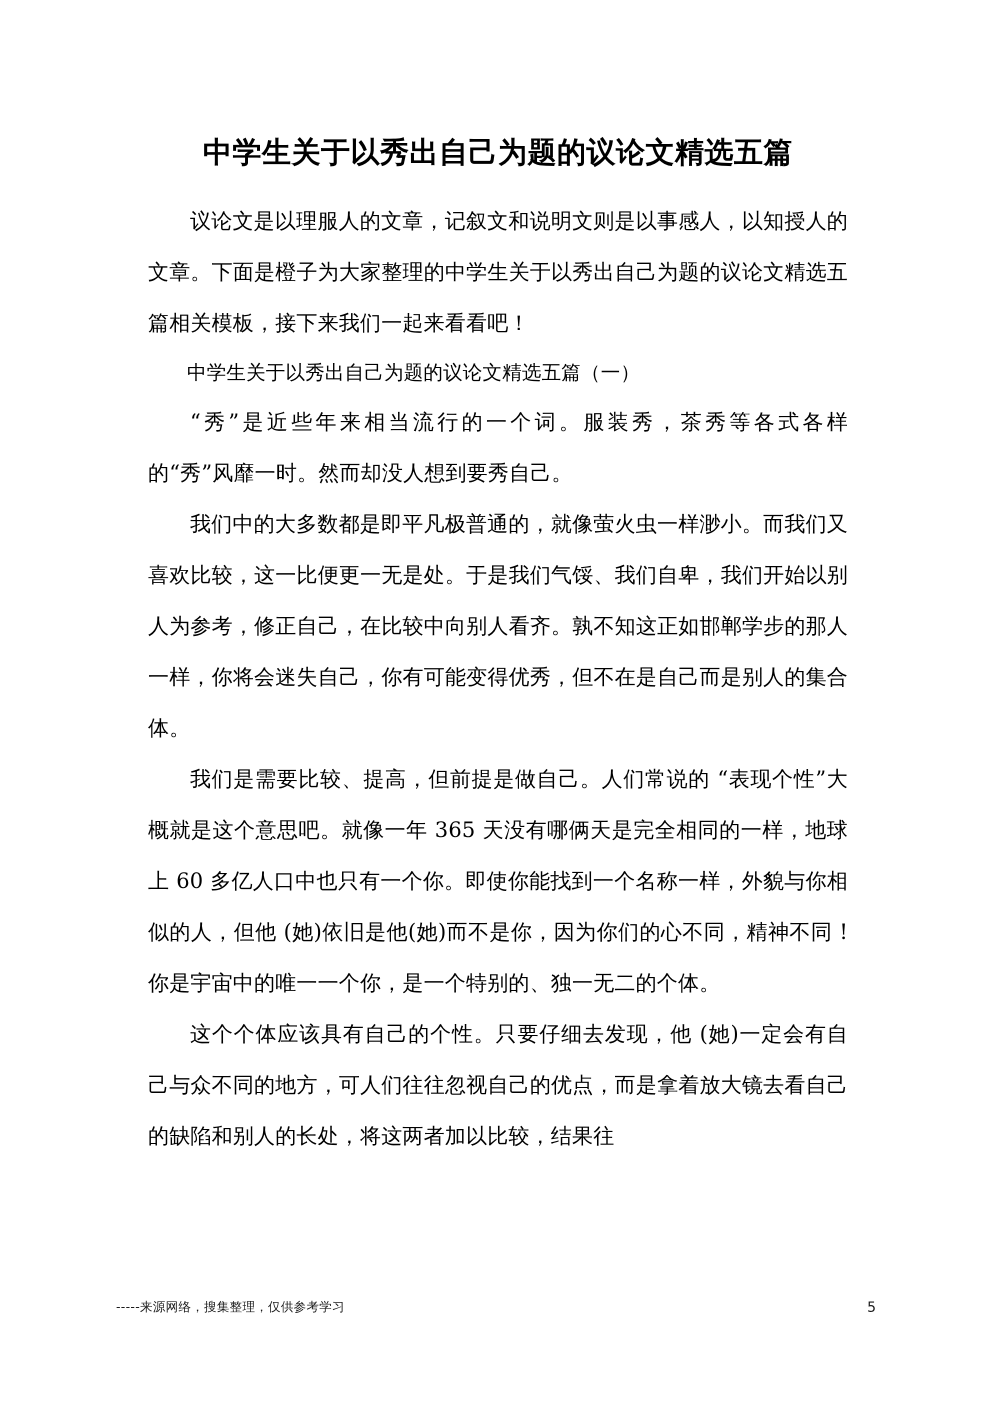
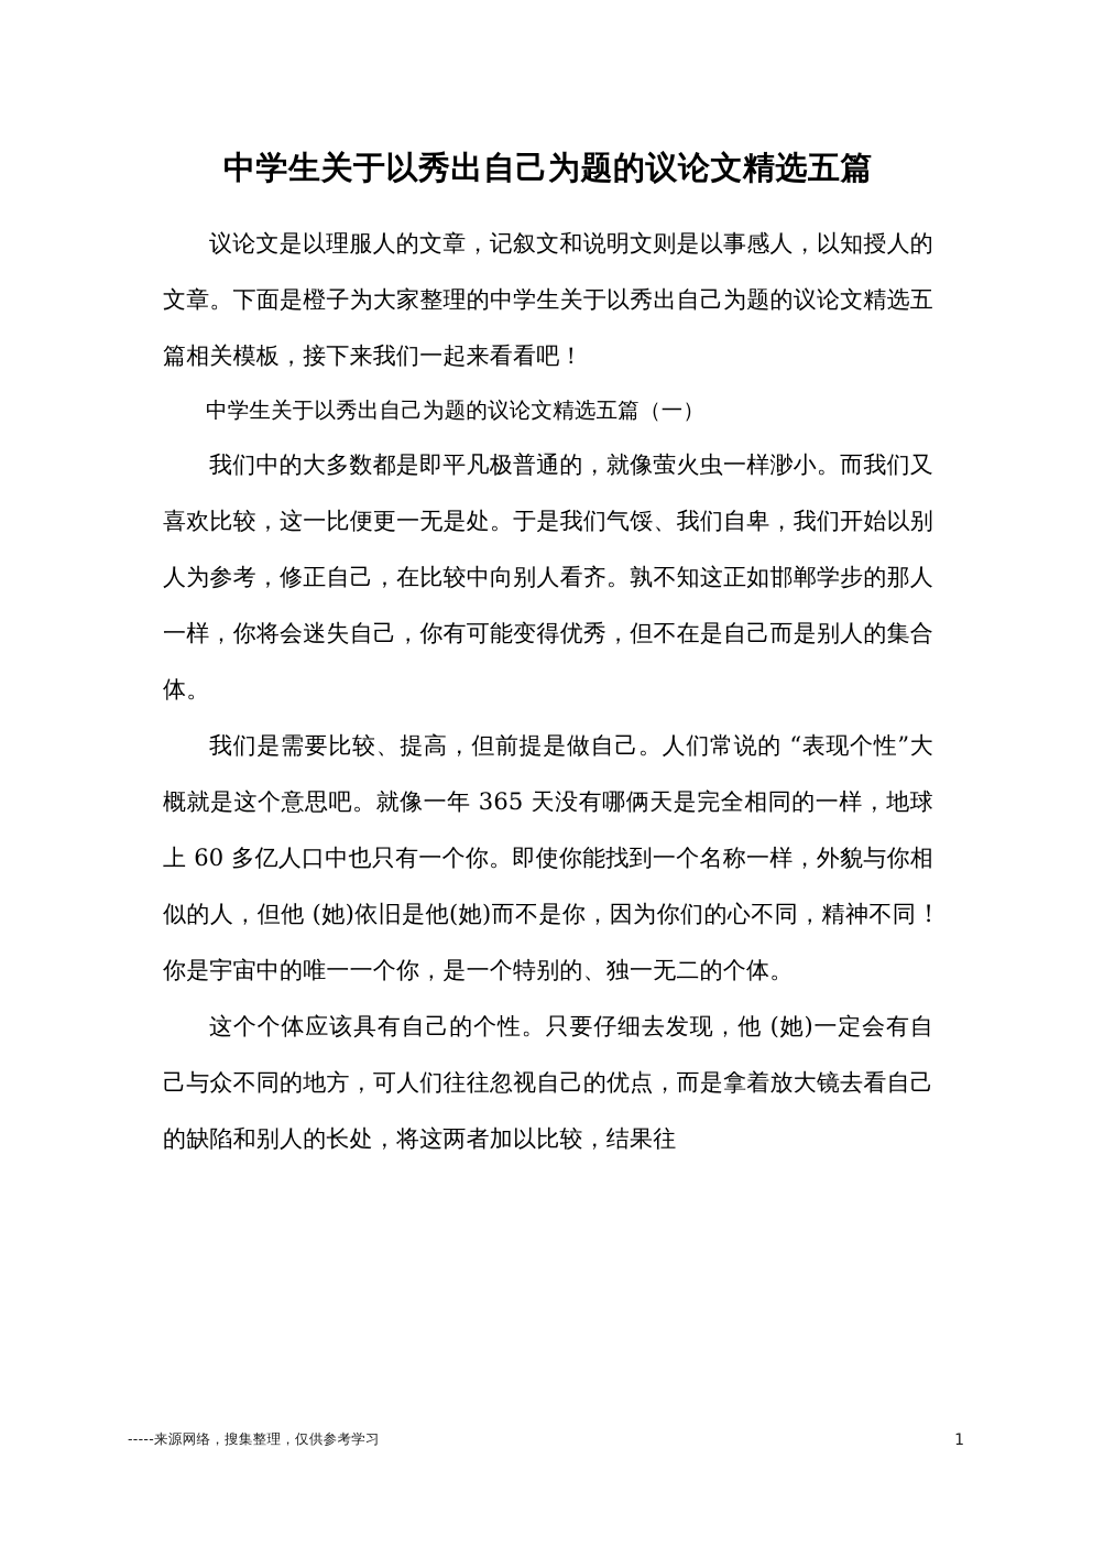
  中学生关于以秀出自己为题的议论文精选五篇
  议论文是以理服人的文章，记叙文和说明文则是以事感人，以知授人的文章。下面是橙子为大家整理的中学生关于以秀出自己为题的议论文精选五篇相关模板，接下来我们一起来看看吧！
  中学生关于以秀出自己为题的议论文精选五篇（一）
- “秀”是近些年来相当流行的一个词。服装秀，茶秀等各式各样的“秀”风靡一时。然而却没人想到要秀自己。
  我们中的大多数都是即平凡极普通的，就像萤火虫一样渺小。而我们又喜欢比较，这一比便更一无是处。于是我们气馁、我们自卑，我们开始以别人为参考，修正自己，在比较中向别人看齐。孰不知这正如邯郸学步的那人一样，你将会迷失自己，你有可能变得优秀，但不在是自己而是别人的集合体。
  我们是需要比较、提高，但前提是做自己。人们常说的 “表现个性”大概就是这个意思吧。就像一年 365 天没有哪俩天是完全相同的一样，地球上 60 多亿人口中也只有一个你。即使你能找到一个名称一样，外貌与你相似的人，但他 (她)依旧是他(她)而不是你，因为你们的心不同，精神不同 !你是宇宙中的唯一一个你，是一个特别的、独一无二的个体。
  这个个体应该具有自己的个性。只要仔细去发现，他 (她)一定会有自己与众不同的地方，可人们往往忽视自己的优点，而是拿着放大镜去看自己的缺陷和别人的长处，将这两者加以比较，结果往
  -----来源网络，搜集整理，仅供参考学习
- 5
+ 1
